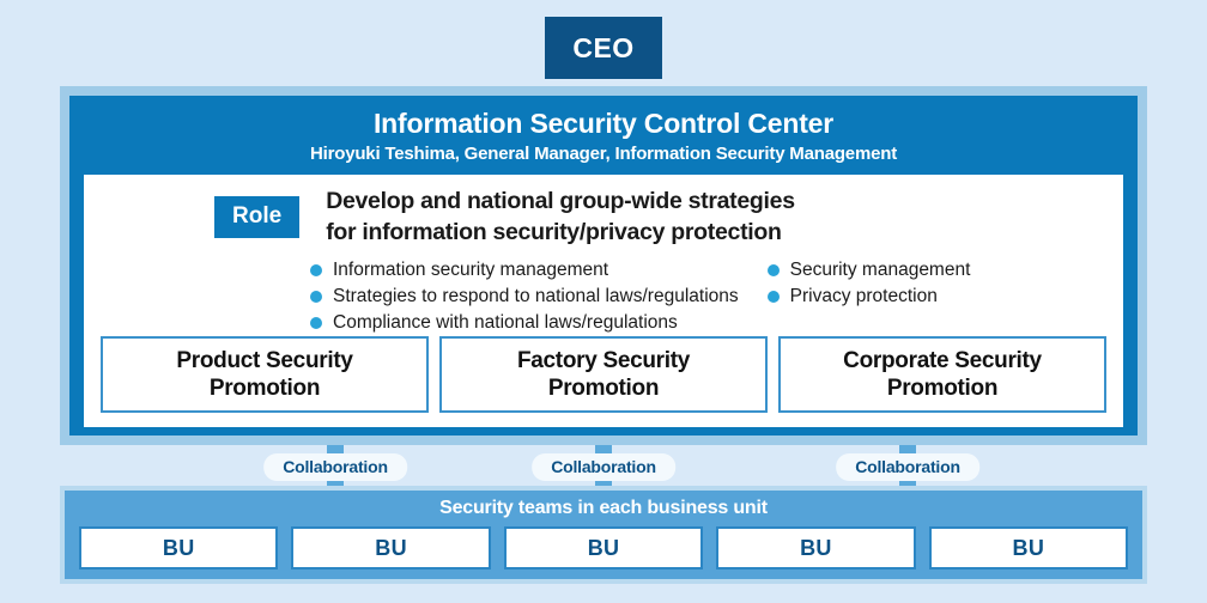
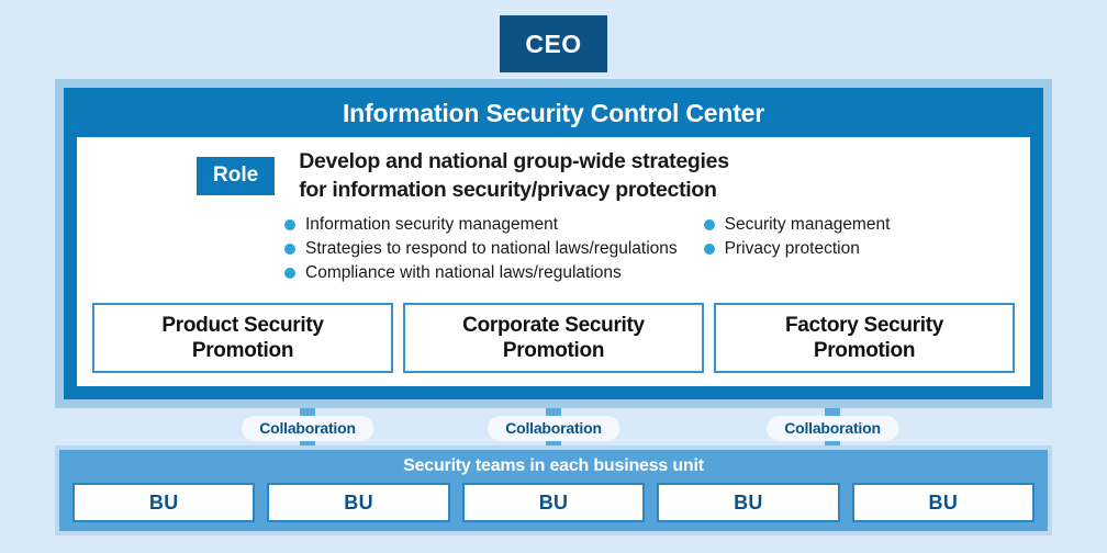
  CEO
  Information Security Control Center
- Hiroyuki Teshima, General Manager, Information Security Management
  Role
  Develop and national group-wide strategies
  for information security/privacy protection
  Information security management
  Strategies to respond to national laws/regulations
  Compliance with national laws/regulations
  Security management
  Privacy protection
  Product Security
  Promotion
- Factory Security
+ Corporate Security
  Promotion
- Corporate Security
+ Factory Security
  Promotion
  Collaboration
  Collaboration
  Collaboration
  Security teams in each business unit
  BU
  BU
  BU
  BU
  BU
